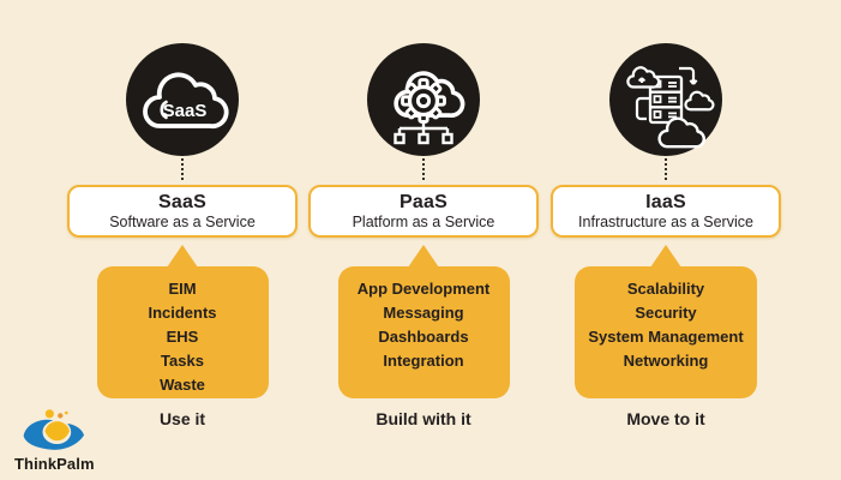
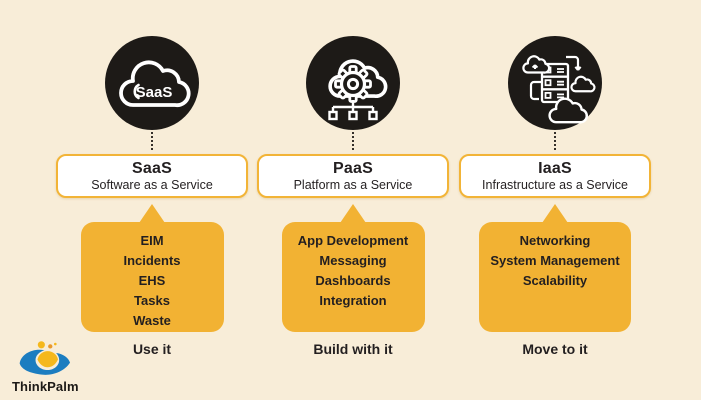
  SaaS
  SaaS
  Software as a Service
  EIM
  Incidents
  EHS
  Tasks
  Waste
  Use it
  PaaS
  Platform as a Service
  App Development
  Messaging
  Dashboards
  Integration
  Build with it
  IaaS
  Infrastructure as a Service
- Scalability
+ Networking
- Security
  System Management
- Networking
+ Scalability
  Move to it
  ThinkPalm
